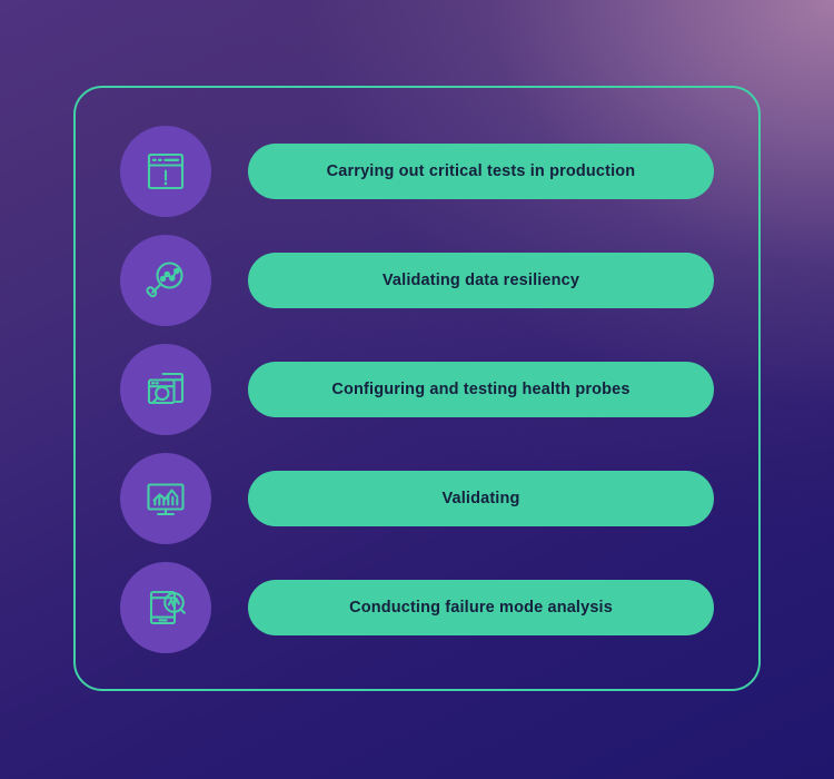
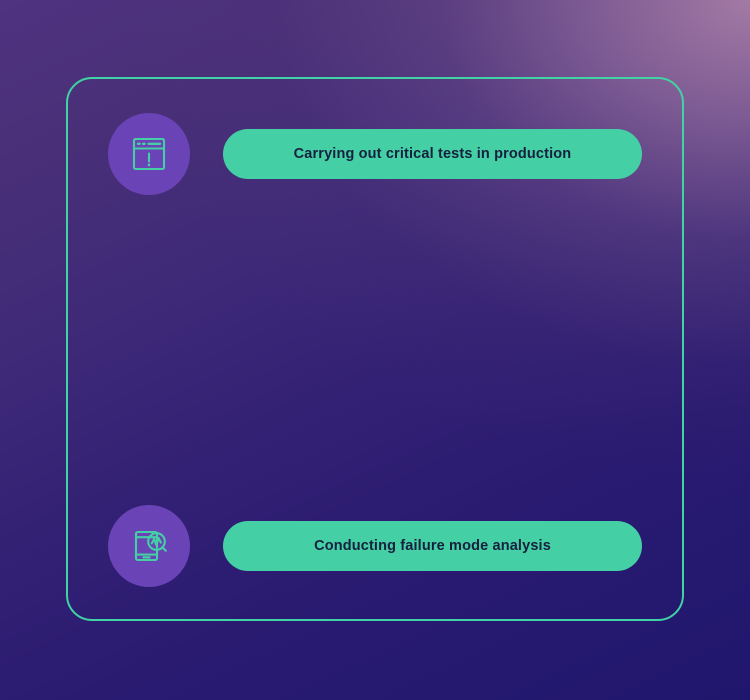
  Carrying out critical tests in production
- Validating data resiliency
- Configuring and testing health probes
- Validating
  Conducting failure mode analysis
